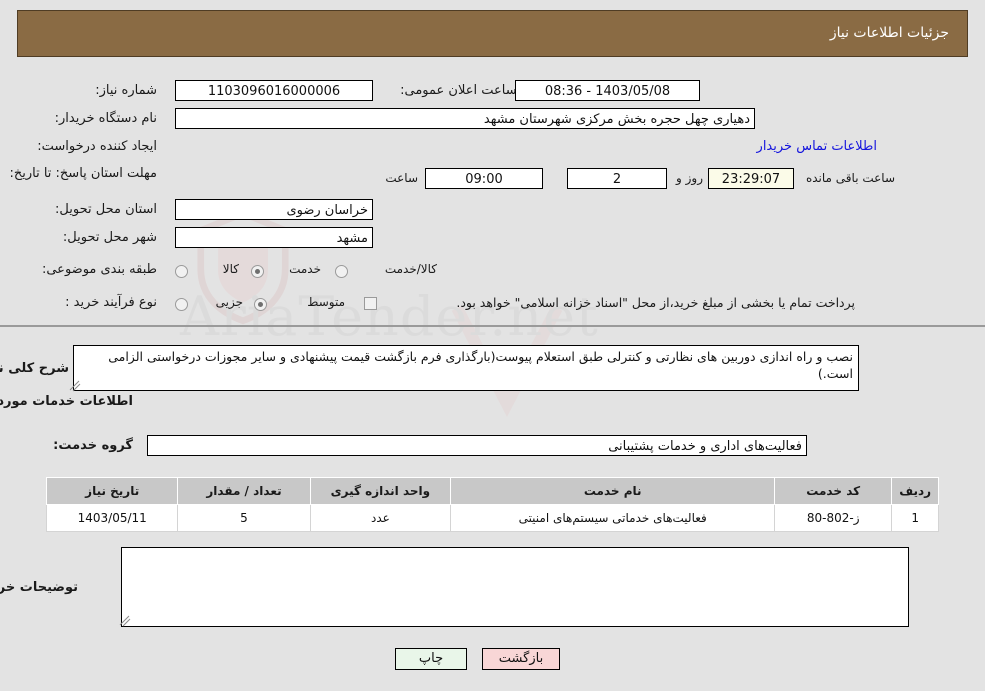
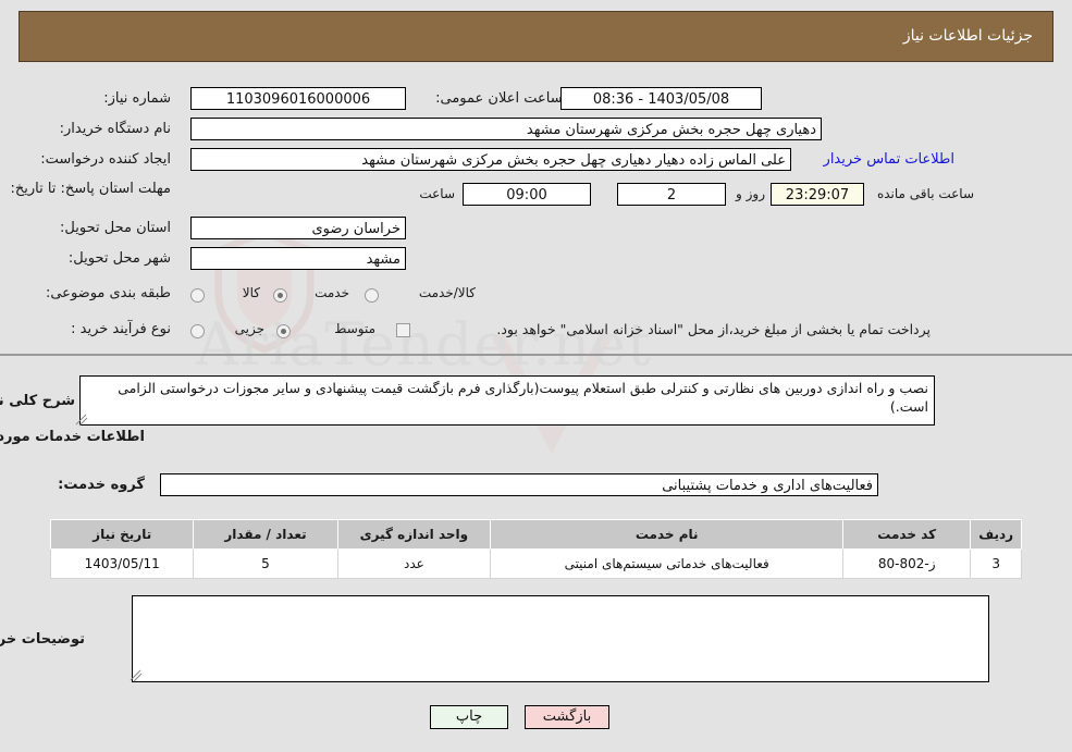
  AriaTender.net
  جزئیات اطلاعات نیاز
  شماره نیاز:
  1103096016000006
  ساعت اعلان عمومی:
  08:36 - 1403/05/08
  نام دستگاه خریدار:
  دهیاری چهل حجره بخش مرکزی شهرستان مشهد
  ایجاد کننده درخواست:
+ علی الماس زاده دهیار دهیاری چهل حجره بخش مرکزی شهرستان مشهد
  اطلاعات تماس خریدار
  مهلت استان پاسخ: تا تاریخ:
  ساعت
  09:00
  2
  روز و
  23:29:07
  ساعت باقی مانده
  استان محل تحویل:
  خراسان رضوی
  شهر محل تحویل:
  مشهد
  طبقه بندی موضوعی:
  کالا
  خدمت
  کالا/خدمت
  نوع فرآیند خرید :
  جزیی
  متوسط
  پرداخت تمام یا بخشی از مبلغ خرید،از محل "اسناد خزانه اسلامی" خواهد بود.
  نصب و راه اندازی دوربین های نظارتی و کنترلی طبق استعلام پیوست(بارگذاری فرم بازگشت قیمت پیشنهادی و سایر مجوزات درخواستی الزامی است.)
  اطلاعات خدمات مورد
  گروه خدمت:
  فعالیت‌های اداری و خدمات پشتیبانی
  ردیف	کد خدمت	نام خدمت	واحد اندازه گیری	تعداد / مقدار	تاریخ نیاز
- 1	ز-802-80	فعالیت‌های خدماتی سیستم‌های امنیتی	عدد	5	1403/05/11
+ 3	ز-802-80	فعالیت‌های خدماتی سیستم‌های امنیتی	عدد	5	1403/05/11
  چاپ
  بازگشت
